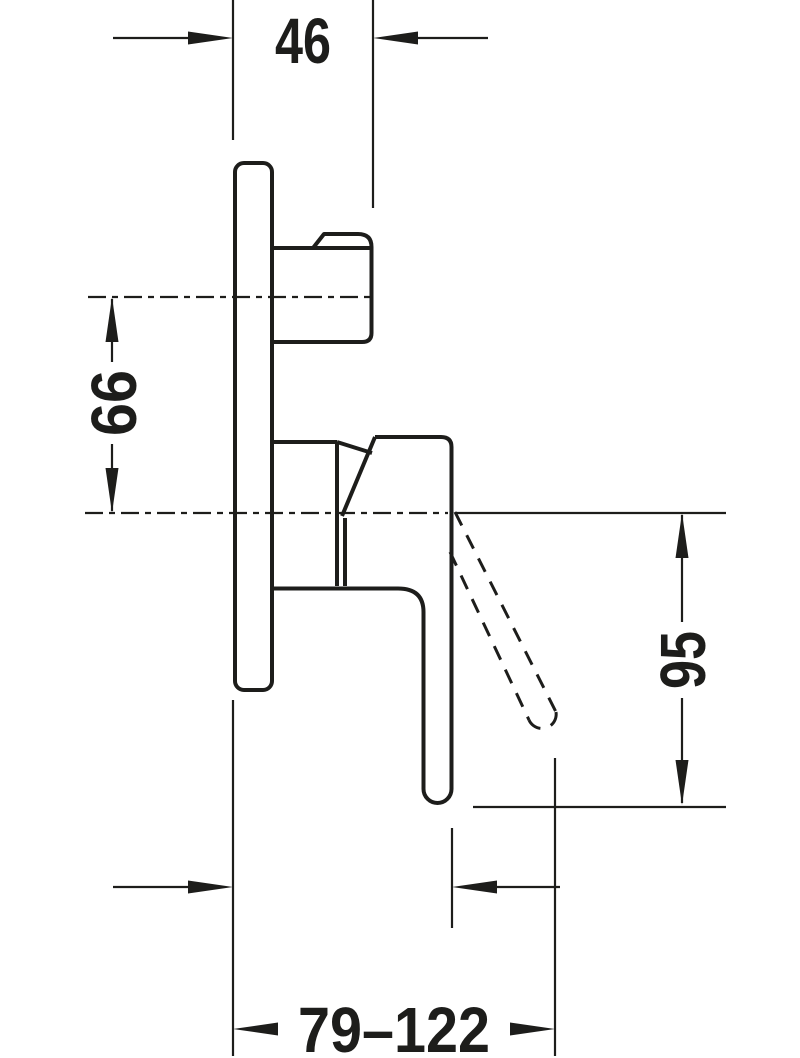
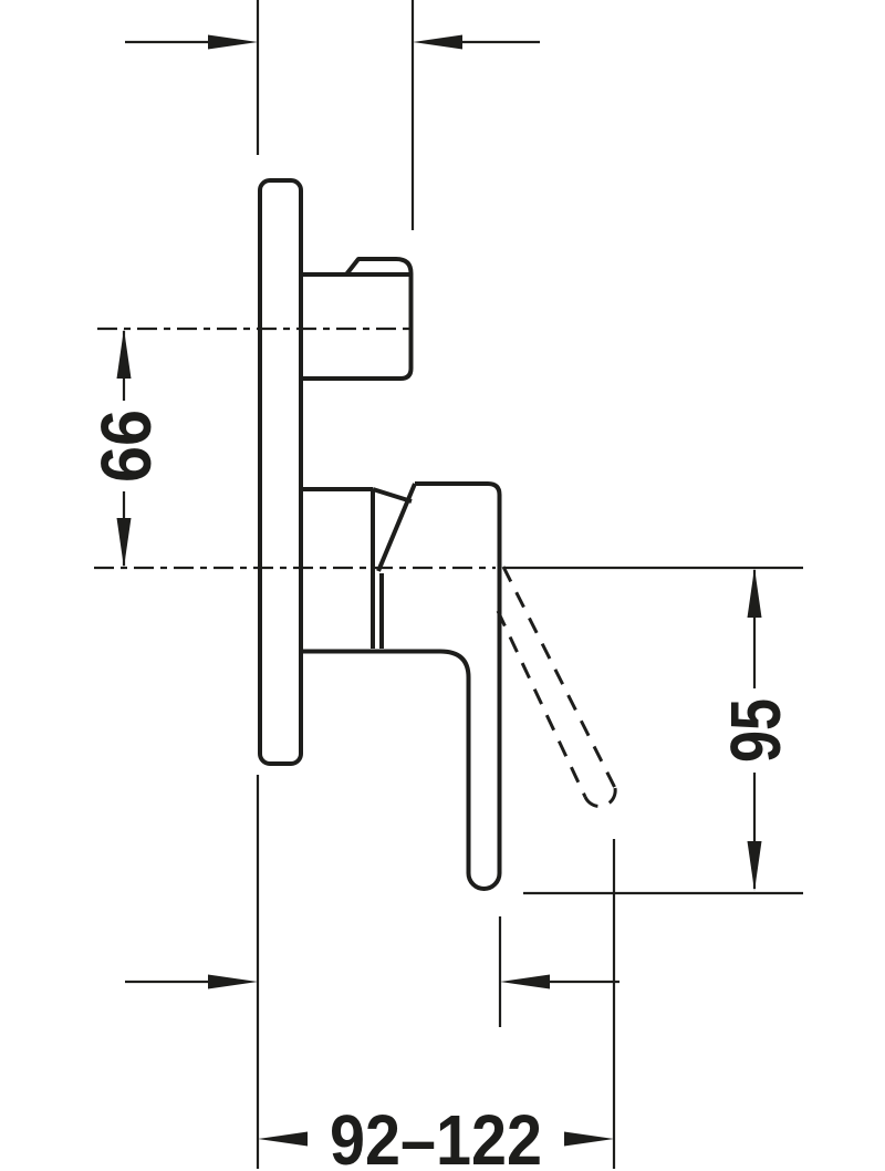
- 46
- 79–122
+ 92–122
